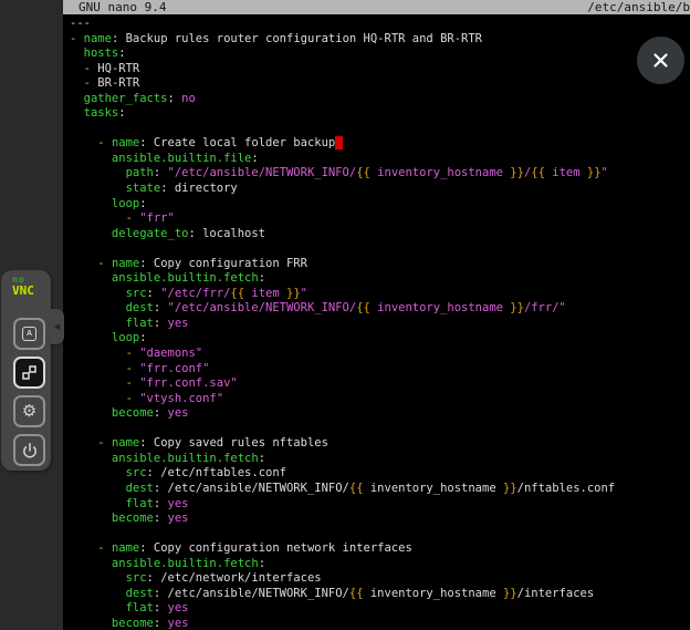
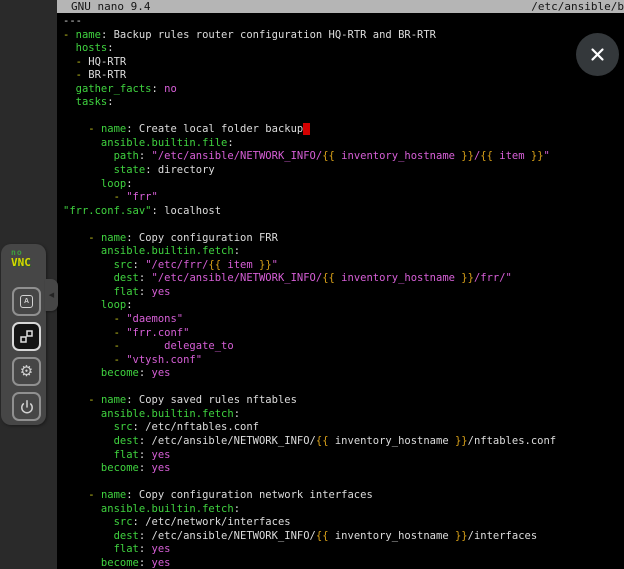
  GNU nano 9.4
  /etc/ansible/b
  ---
  - name: Backup rules router configuration HQ-RTR and BR-RTR
  hosts:
  - HQ-RTR
  - BR-RTR
  gather_facts: no
  tasks:
  - name: Create local folder backup
  ansible.builtin.file:
  path: "/etc/ansible/NETWORK_INFO/{{ inventory_hostname }}/{{ item }}"
  state: directory
  loop:
  - "frr"
- delegate_to: localhost
+ "frr.conf.sav": localhost
  - name: Copy configuration FRR
  ansible.builtin.fetch:
  src: "/etc/frr/{{ item }}"
  dest: "/etc/ansible/NETWORK_INFO/{{ inventory_hostname }}/frr/"
  flat: yes
  loop:
  - "daemons"
  - "frr.conf"
- - "frr.conf.sav"
+ - delegate_to
  - "vtysh.conf"
  become: yes
  - name: Copy saved rules nftables
  ansible.builtin.fetch:
  src: /etc/nftables.conf
  dest: /etc/ansible/NETWORK_INFO/{{ inventory_hostname }}/nftables.conf
  flat: yes
  become: yes
  - name: Copy configuration network interfaces
  ansible.builtin.fetch:
  src: /etc/network/interfaces
  dest: /etc/ansible/NETWORK_INFO/{{ inventory_hostname }}/interfaces
  flat: yes
  become: yes
  ◀
  no
  VNC
  ⚙
